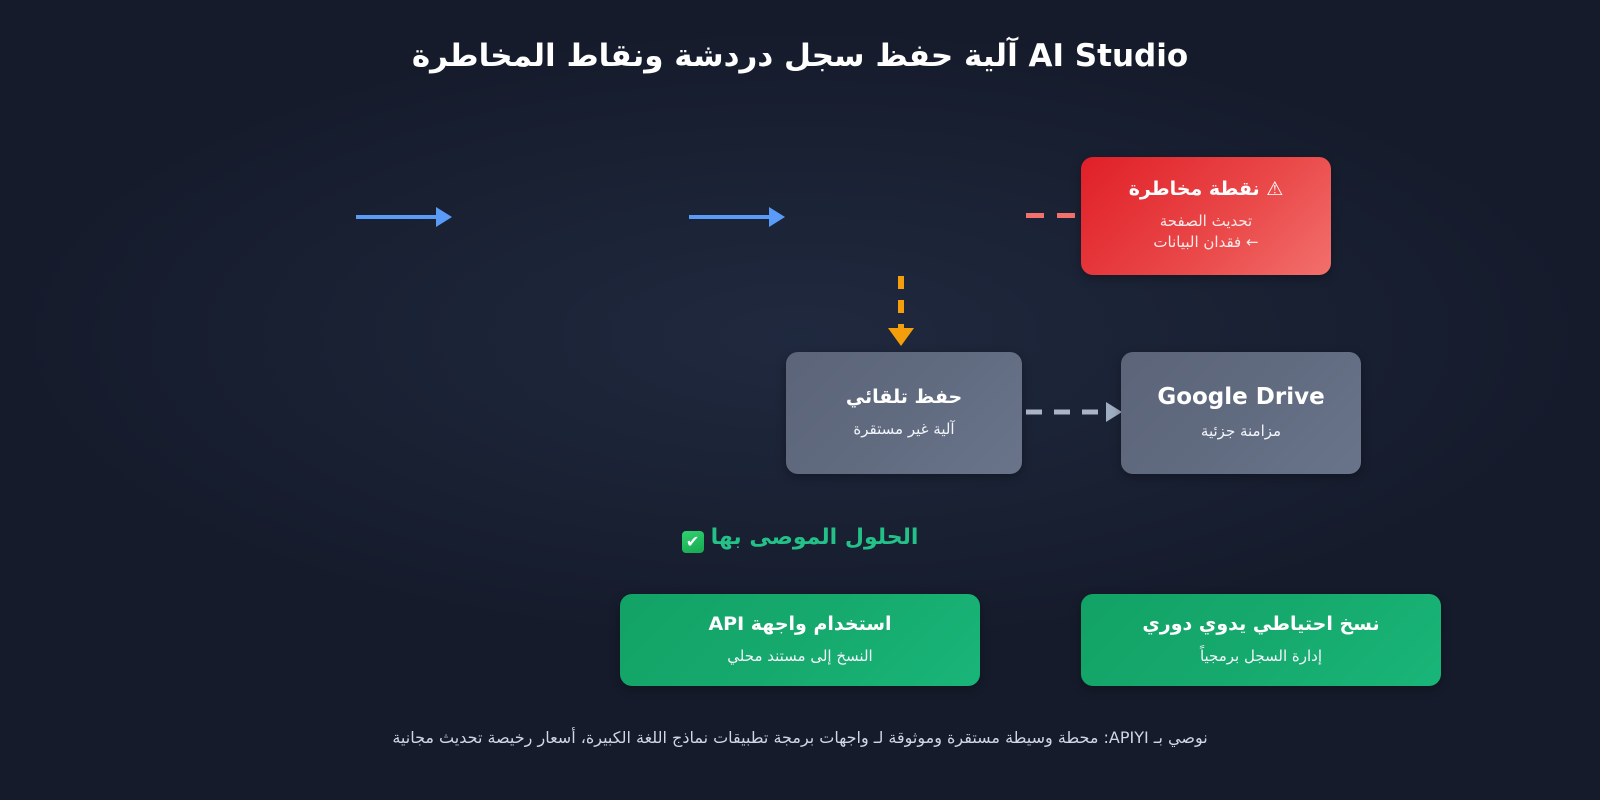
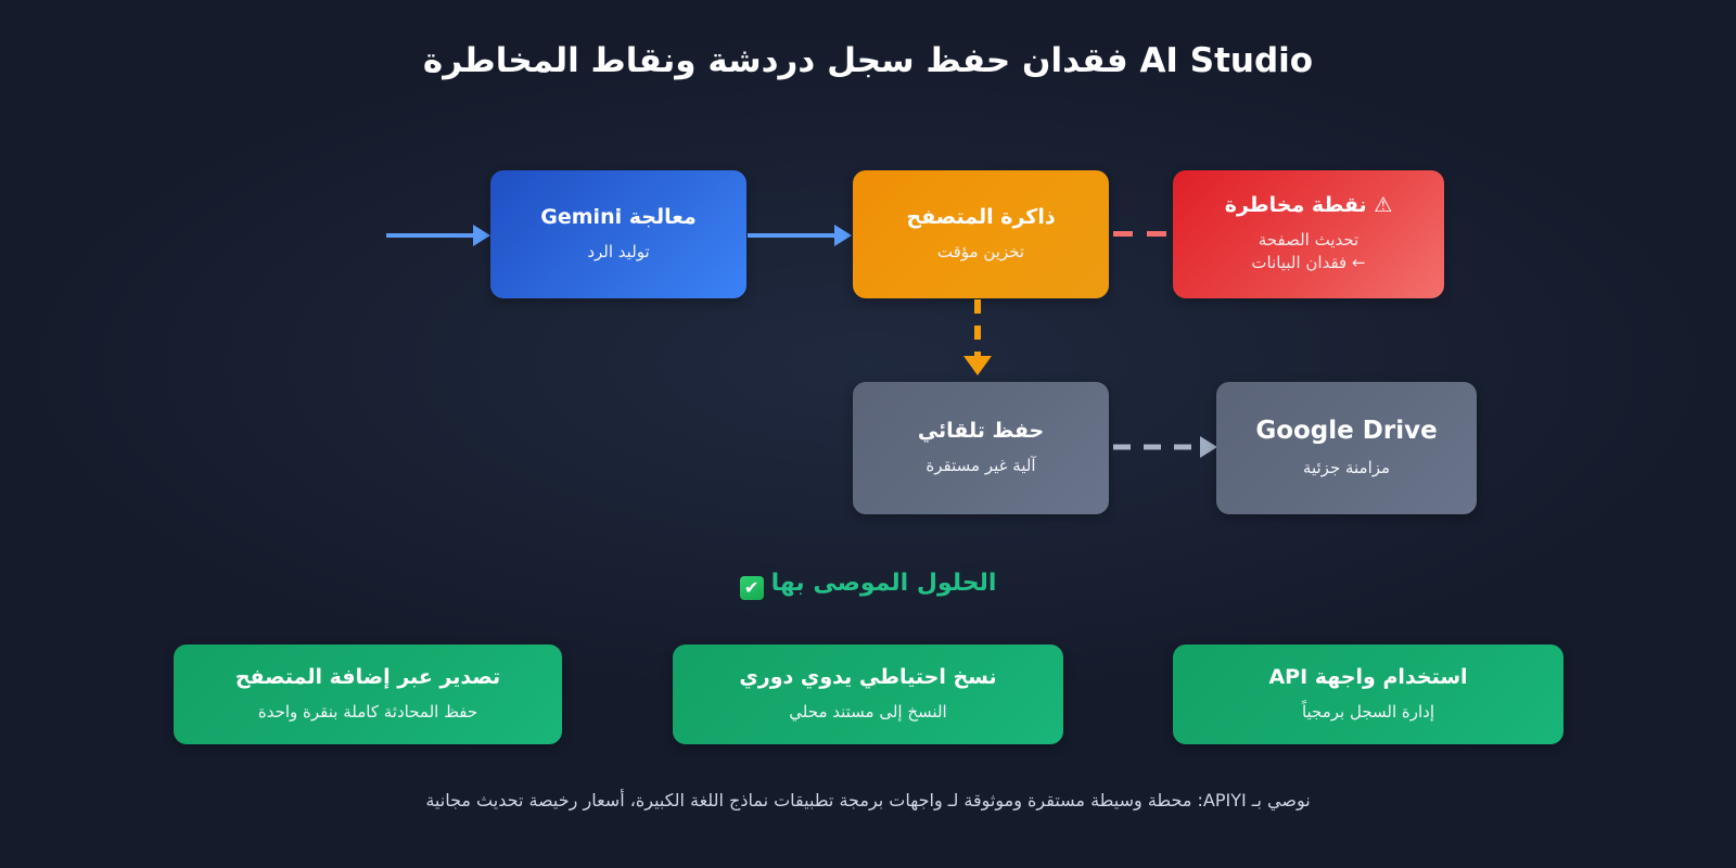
- AI Studio آلية حفظ سجل دردشة ونقاط المخاطرة
+ AI Studio فقدان حفظ سجل دردشة ونقاط المخاطرة
+ معالجة Gemini
+ توليد الرد
+ ذاكرة المتصفح
+ تخزين مؤقت
  ⚠ نقطة مخاطرة
  تحديث الصفحة
  ← فقدان البيانات
  حفظ تلقائي
  آلية غير مستقرة
  Google Drive
  مزامنة جزئية
  الحلول الموصى بها✔
+ تصدير عبر إضافة المتصفح
+ حفظ المحادثة كاملة بنقرة واحدة
- استخدام واجهة API
+ نسخ احتياطي يدوي دوري
  النسخ إلى مستند محلي
- نسخ احتياطي يدوي دوري
+ استخدام واجهة API
  إدارة السجل برمجياً
  نوصي بـ APIYI: محطة وسيطة مستقرة وموثوقة لـ واجهات برمجة تطبيقات نماذج اللغة الكبيرة، أسعار رخيصة تحديث مجانية
